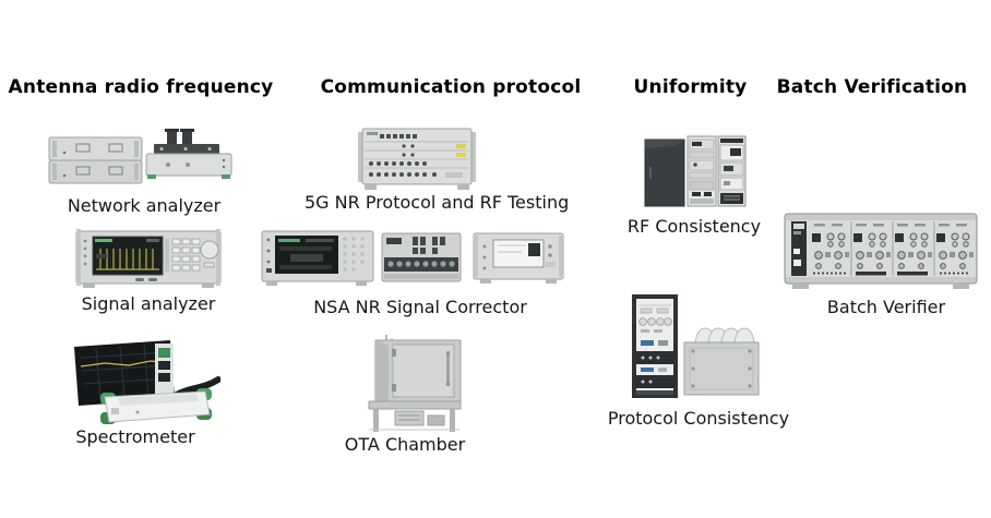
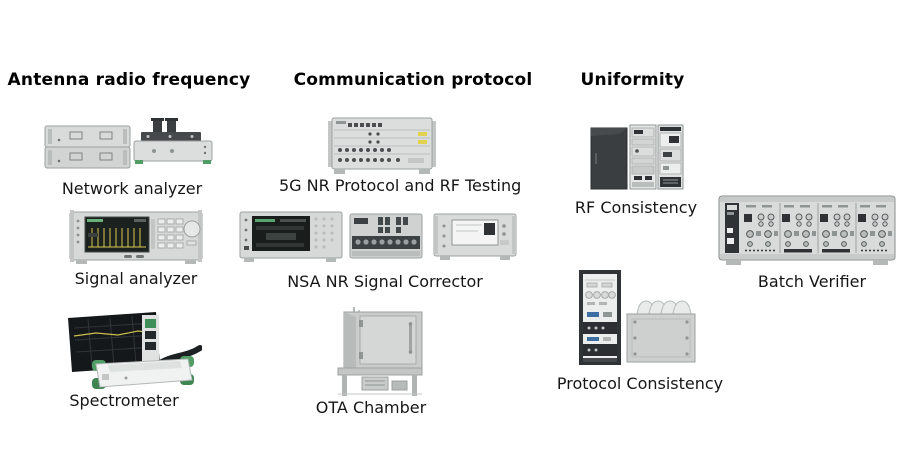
  Antenna radio frequency
  Communication protocol
  Uniformity
- Batch Verification
  Network analyzer
  Signal analyzer
  Spectrometer
  5G NR Protocol and RF Testing
  NSA NR Signal Corrector
  OTA Chamber
  RF Consistency
  Protocol Consistency
  Batch Verifier
